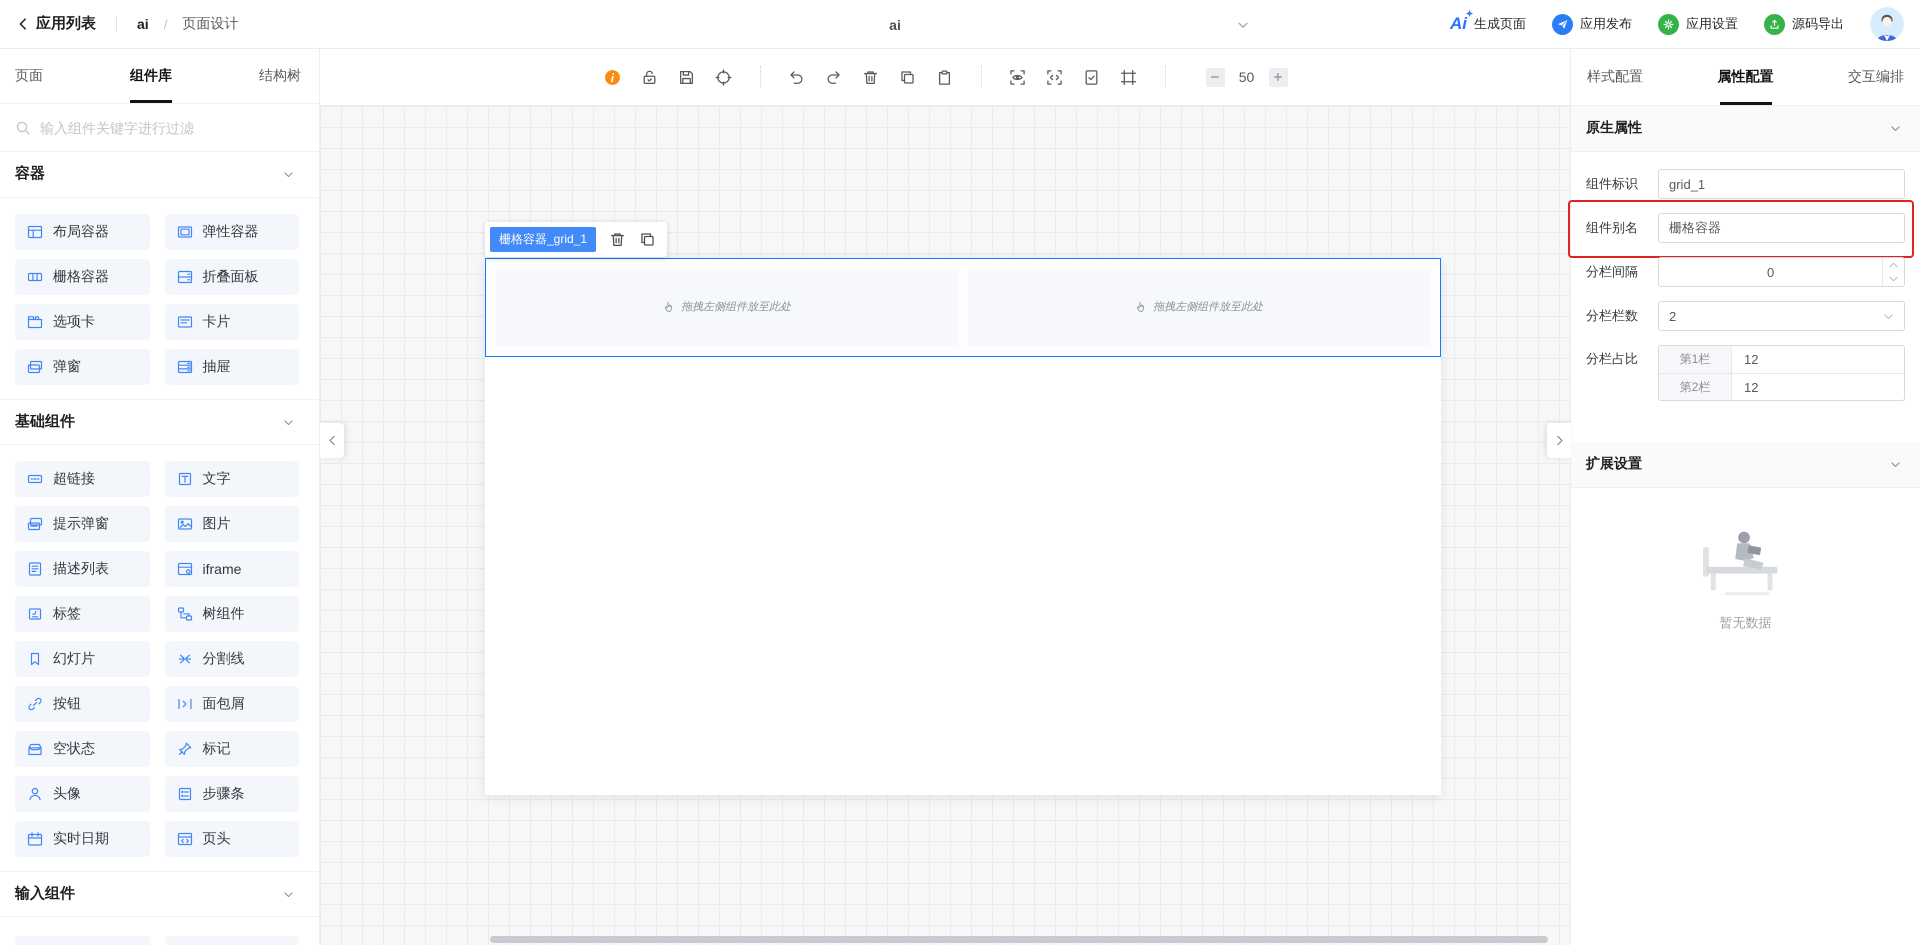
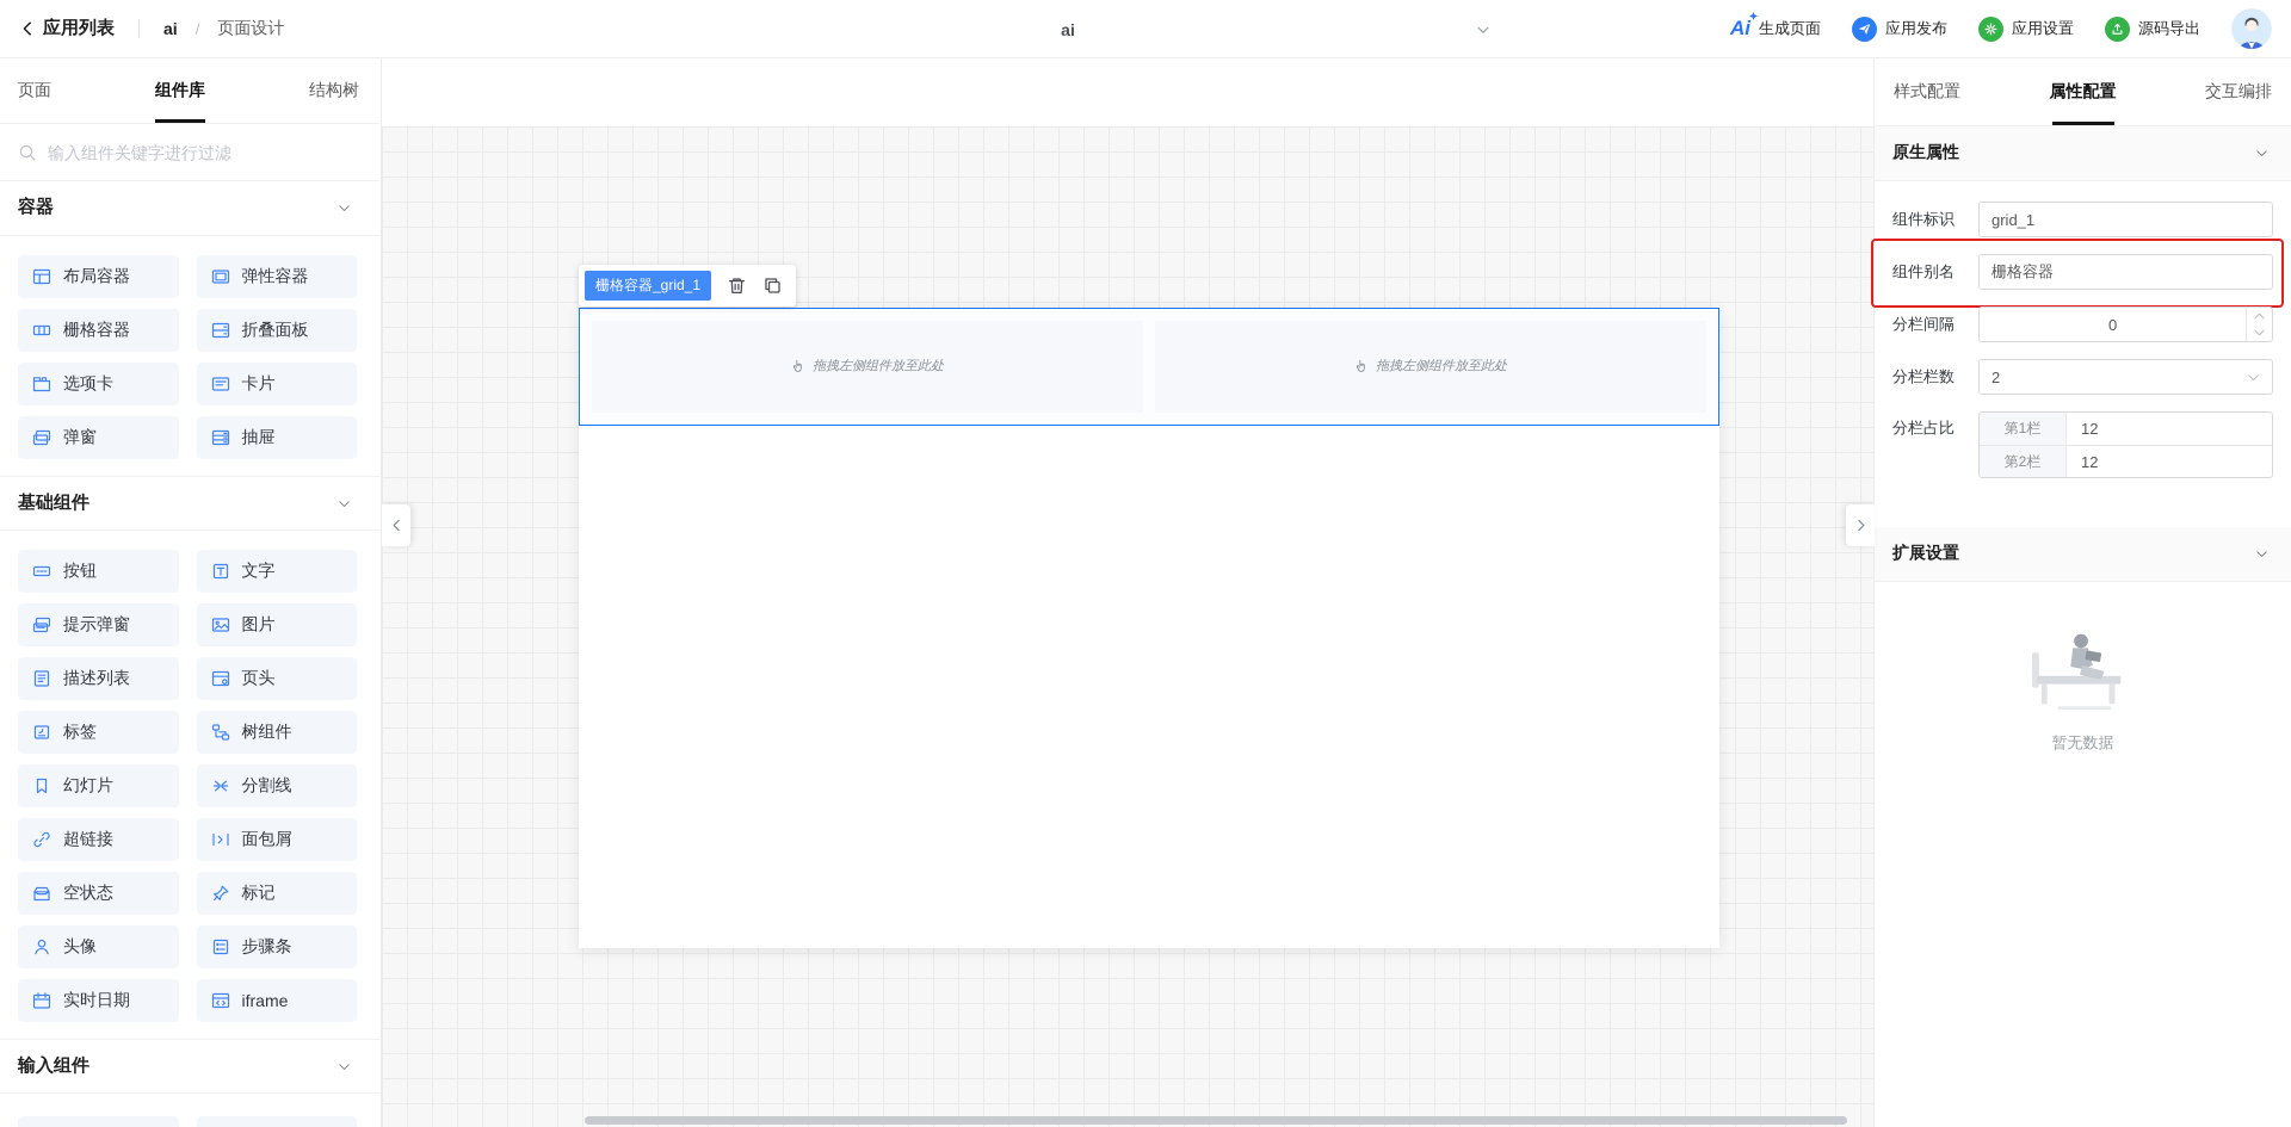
  应用列表
  ai
  /
  页面设计
  ai
  Ai
  生成页面
  应用发布
  应用设置
  源码导出
  页面
  组件库
  结构树
  输入组件关键字进行过滤
  容器
  布局容器
  弹性容器
  栅格容器
  折叠面板
  选项卡
  卡片
  弹窗
  抽屉
  基础组件
- 超链接
+ 按钮
  文字
  提示弹窗
  图片
  描述列表
- iframe
+ 页头
  标签
  树组件
  幻灯片
  分割线
- 按钮
+ 超链接
  面包屑
  空状态
  标记
  头像
  步骤条
  实时日期
- 页头
+ iframe
  输入组件
- 50
  拖拽左侧组件放至此处
  拖拽左侧组件放至此处
  栅格容器_grid_1
  样式配置
  属性配置
  交互编排
  原生属性
  组件标识
  grid_1
  组件别名
  栅格容器
  分栏间隔
  0
  分栏栏数
  2
  分栏占比
  第1栏
  12
  第2栏
  12
  扩展设置
  暂无数据
